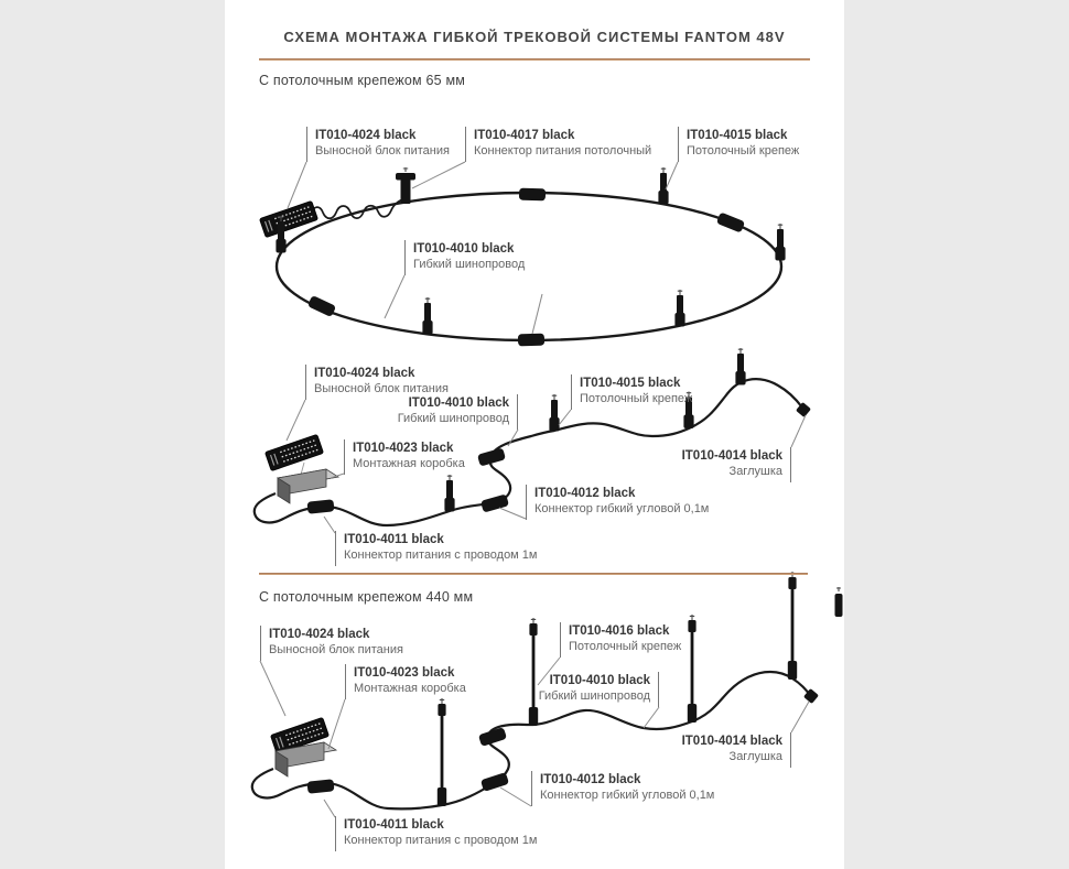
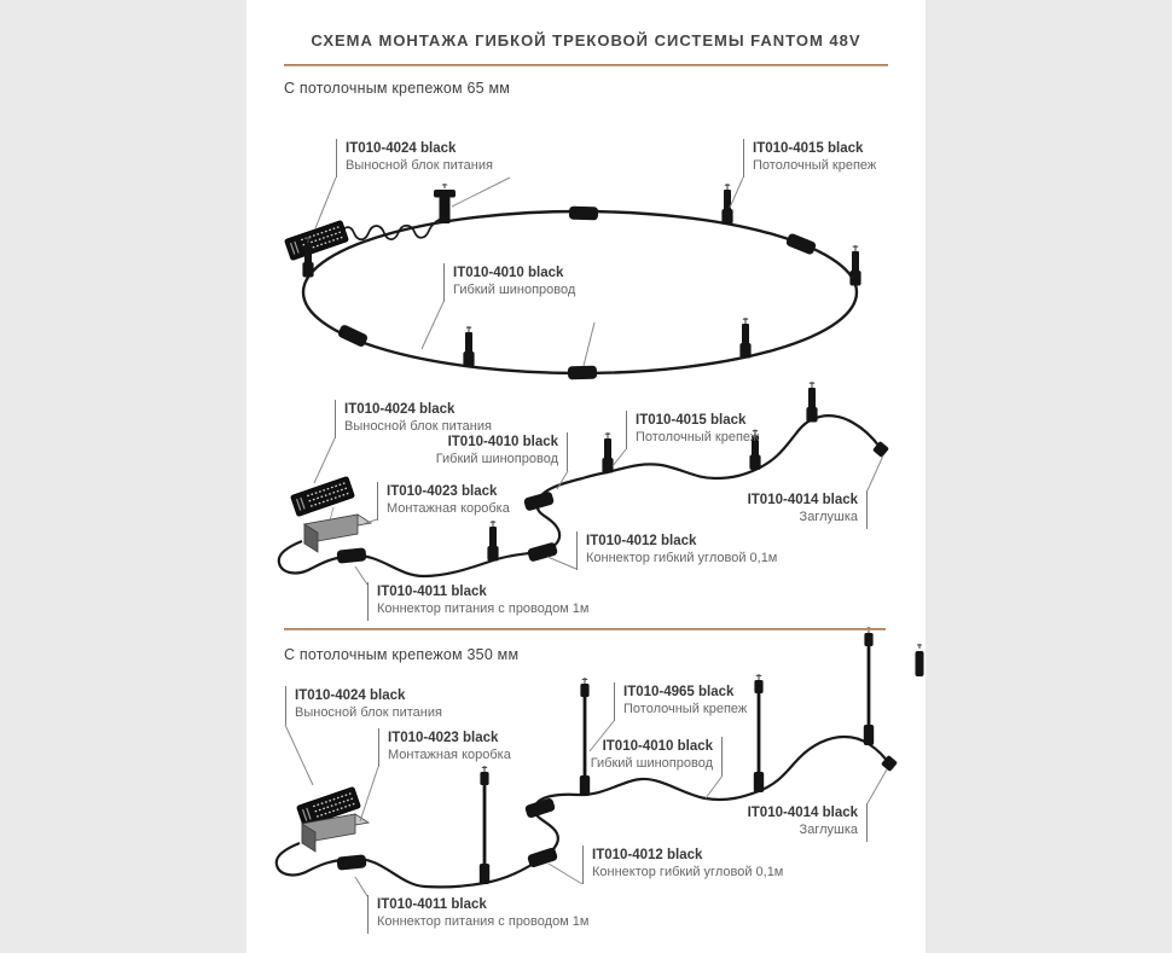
  СХЕМА МОНТАЖА ГИБКОЙ ТРЕКОВОЙ СИСТЕМЫ FANTOM 48V
  С потолочным крепежом 65 мм
- С потолочным крепежом 440 мм
+ С потолочным крепежом 350 мм
  IT010-4024 black
  Выносной блок питания
- IT010-4017 black
- Коннектор питания потолочный
  IT010-4015 black
  Потолочный крепеж
  IT010-4010 black
  Гибкий шинопровод
  IT010-4024 black
  Выносной блок питания
  IT010-4010 black
  Гибкий шинопровод
  IT010-4015 black
  Потолочный крепеж
  IT010-4014 black
  Заглушка
  IT010-4023 black
  Монтажная коробка
  IT010-4012 black
  Коннектор гибкий угловой 0,1м
  IT010-4011 black
  Коннектор питания с проводом 1м
  IT010-4024 black
  Выносной блок питания
  IT010-4023 black
  Монтажная коробка
- IT010-4016 black
+ IT010-4965 black
  Потолочный крепеж
  IT010-4010 black
  Гибкий шинопровод
  IT010-4014 black
  Заглушка
  IT010-4012 black
  Коннектор гибкий угловой 0,1м
  IT010-4011 black
  Коннектор питания с проводом 1м
